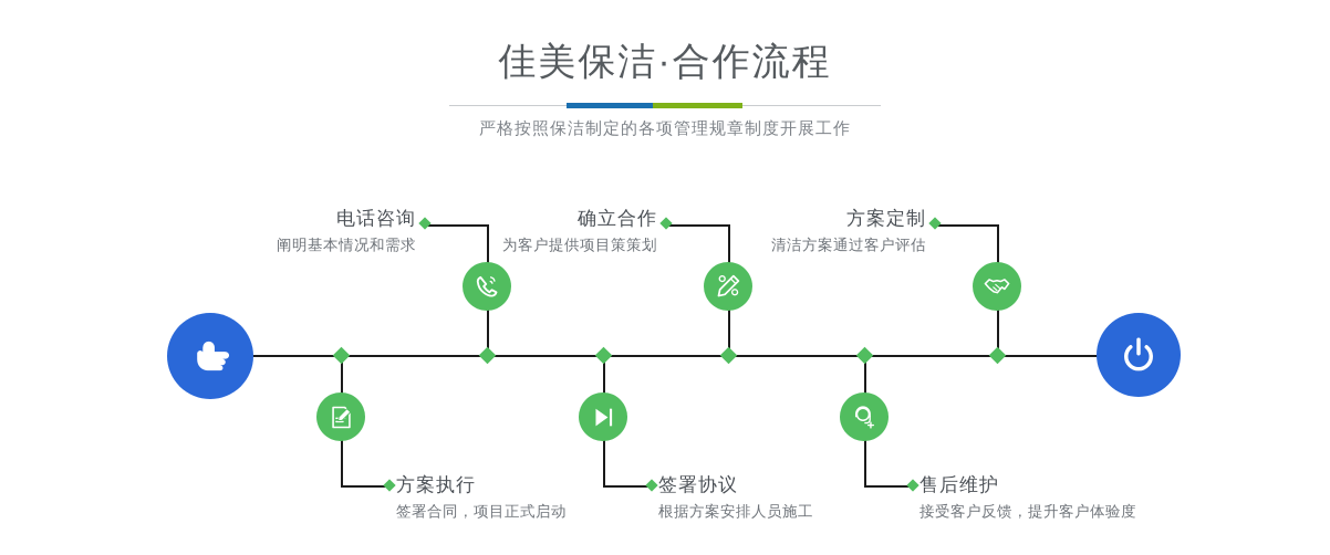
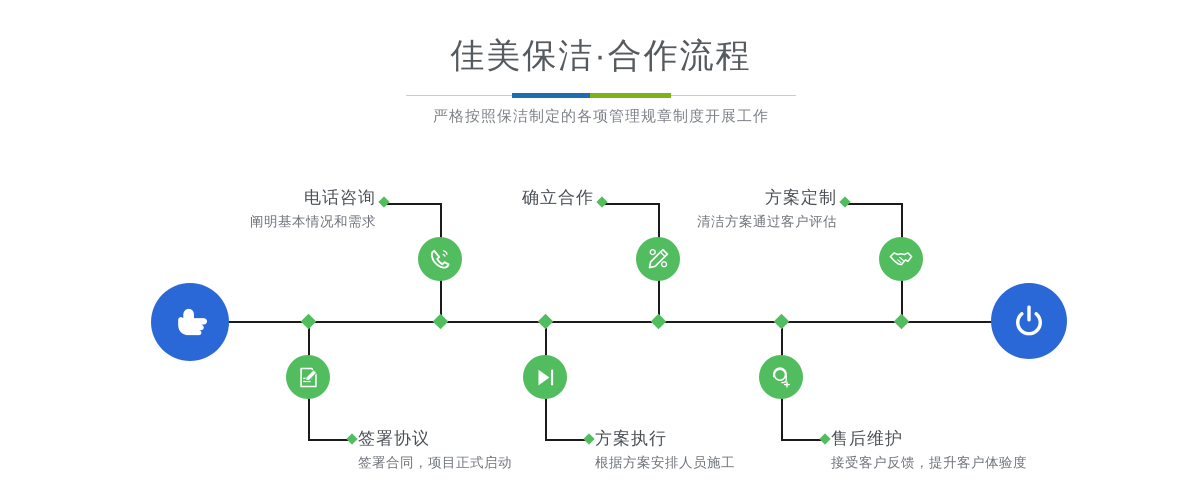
  佳美保洁·合作流程
  严格按照保洁制定的各项管理规章制度开展工作
  电话咨询
  阐明基本情况和需求
- 方案执行
+ 签署协议
  签署合同，项目正式启动
  确立合作
- 为客户提供项目策策划
- 签署协议
+ 方案执行
  根据方案安排人员施工
  方案定制
  清洁方案通过客户评估
  售后维护
  接受客户反馈，提升客户体验度
